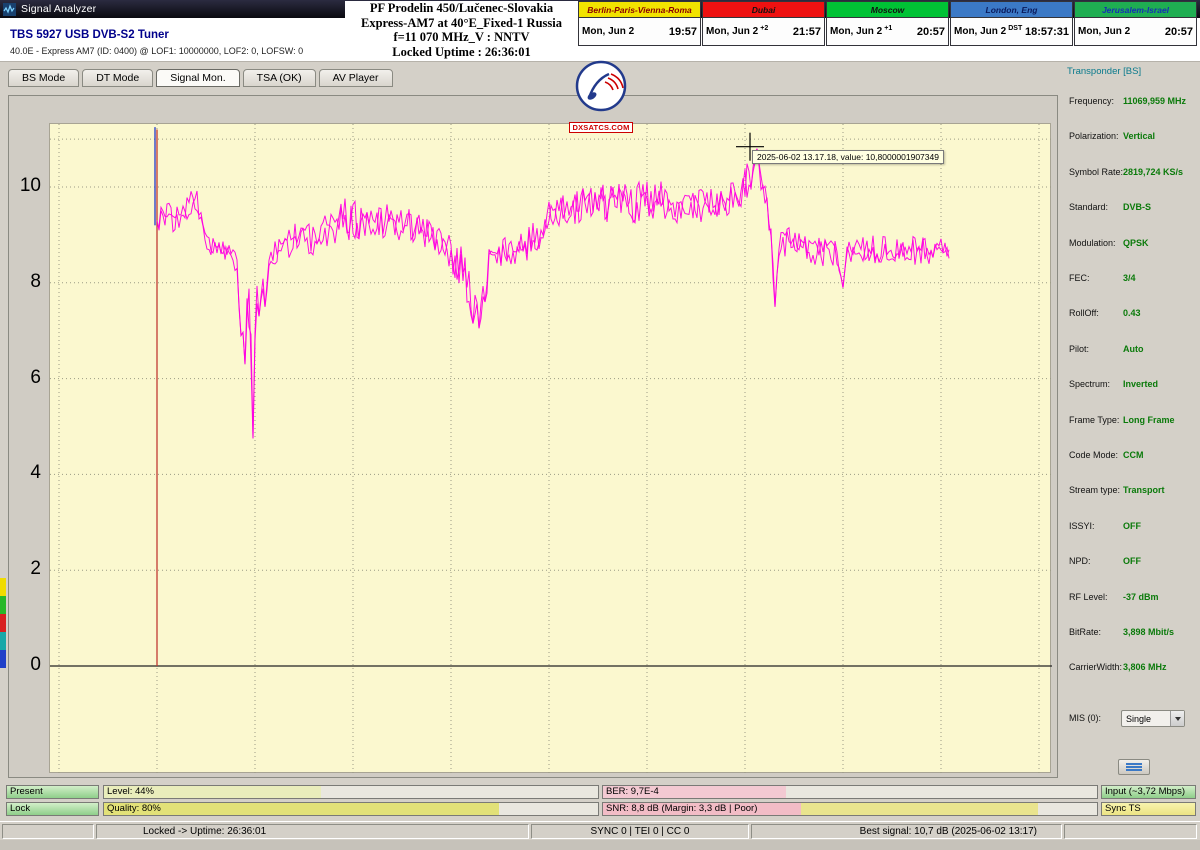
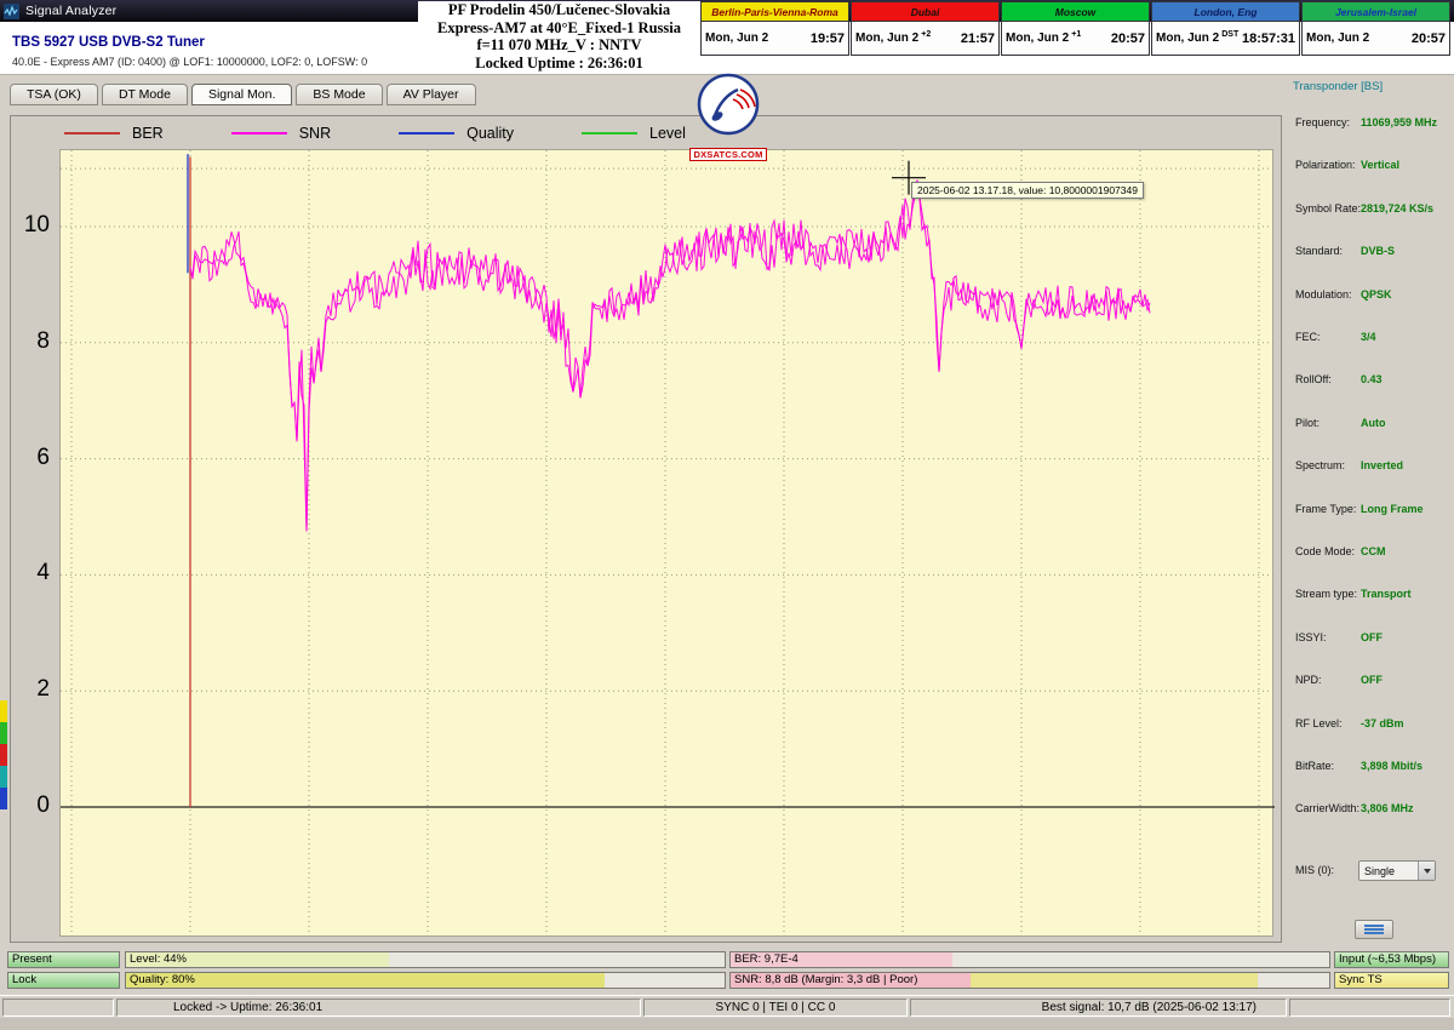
  Signal Analyzer
  PF Prodelin 450/Lučenec-Slovakia
  Express-AM7 at 40°E_Fixed-1 Russia
  f=11 070 MHz_V : NNTV
  Locked Uptime : 26:36:01
  Berlin-Paris-Vienna-Roma
  Mon, Jun 2
  19:57
  Dubai
  Mon, Jun 2
  21:57
  Moscow
  Mon, Jun 2
  20:57
  London, Eng
  Mon, Jun 2
  18:57:31
  Jerusalem-Israel
  Mon, Jun 2
  20:57
  TBS 5927 USB DVB-S2 Tuner
  40.0E - Express AM7 (ID: 0400) @ LOF1: 10000000, LOF2: 0, LOFSW: 0
- BS Mode
+ TSA (OK)
  DT Mode
  Signal Mon.
- TSA (OK)
+ BS Mode
  AV Player
  DXSATCS.COM
+ BER
+ SNR
+ Quality
+ Level
  0
  2
  4
  6
  8
  10
  2025-06-02 13.17.18, value: 10,8000001907349
  Transponder [BS]
  Frequency:
  11069,959 MHz
  Polarization:
  Vertical
  Symbol Rate:
  2819,724 KS/s
  Standard:
  DVB-S
  Modulation:
  QPSK
  FEC:
  3/4
  RollOff:
  0.43
  Pilot:
  Auto
  Spectrum:
  Inverted
  Frame Type:
  Long Frame
  Code Mode:
  CCM
  Stream type:
  Transport
  ISSYI:
  OFF
  NPD:
  OFF
  RF Level:
  -37 dBm
  BitRate:
  3,898 Mbit/s
  CarrierWidth:
  3,806 MHz
  MIS (0):
  Single
  Present
  Level: 44%
  BER: 9,7E-4
- Input (~3,72 Mbps)
+ Input (~6,53 Mbps)
  Lock
  Quality: 80%
  SNR: 8,8 dB (Margin: 3,3 dB | Poor)
  Sync TS
  Locked -> Uptime: 26:36:01
  SYNC 0 | TEI 0 | CC 0
  Best signal: 10,7 dB (2025-06-02 13:17)
